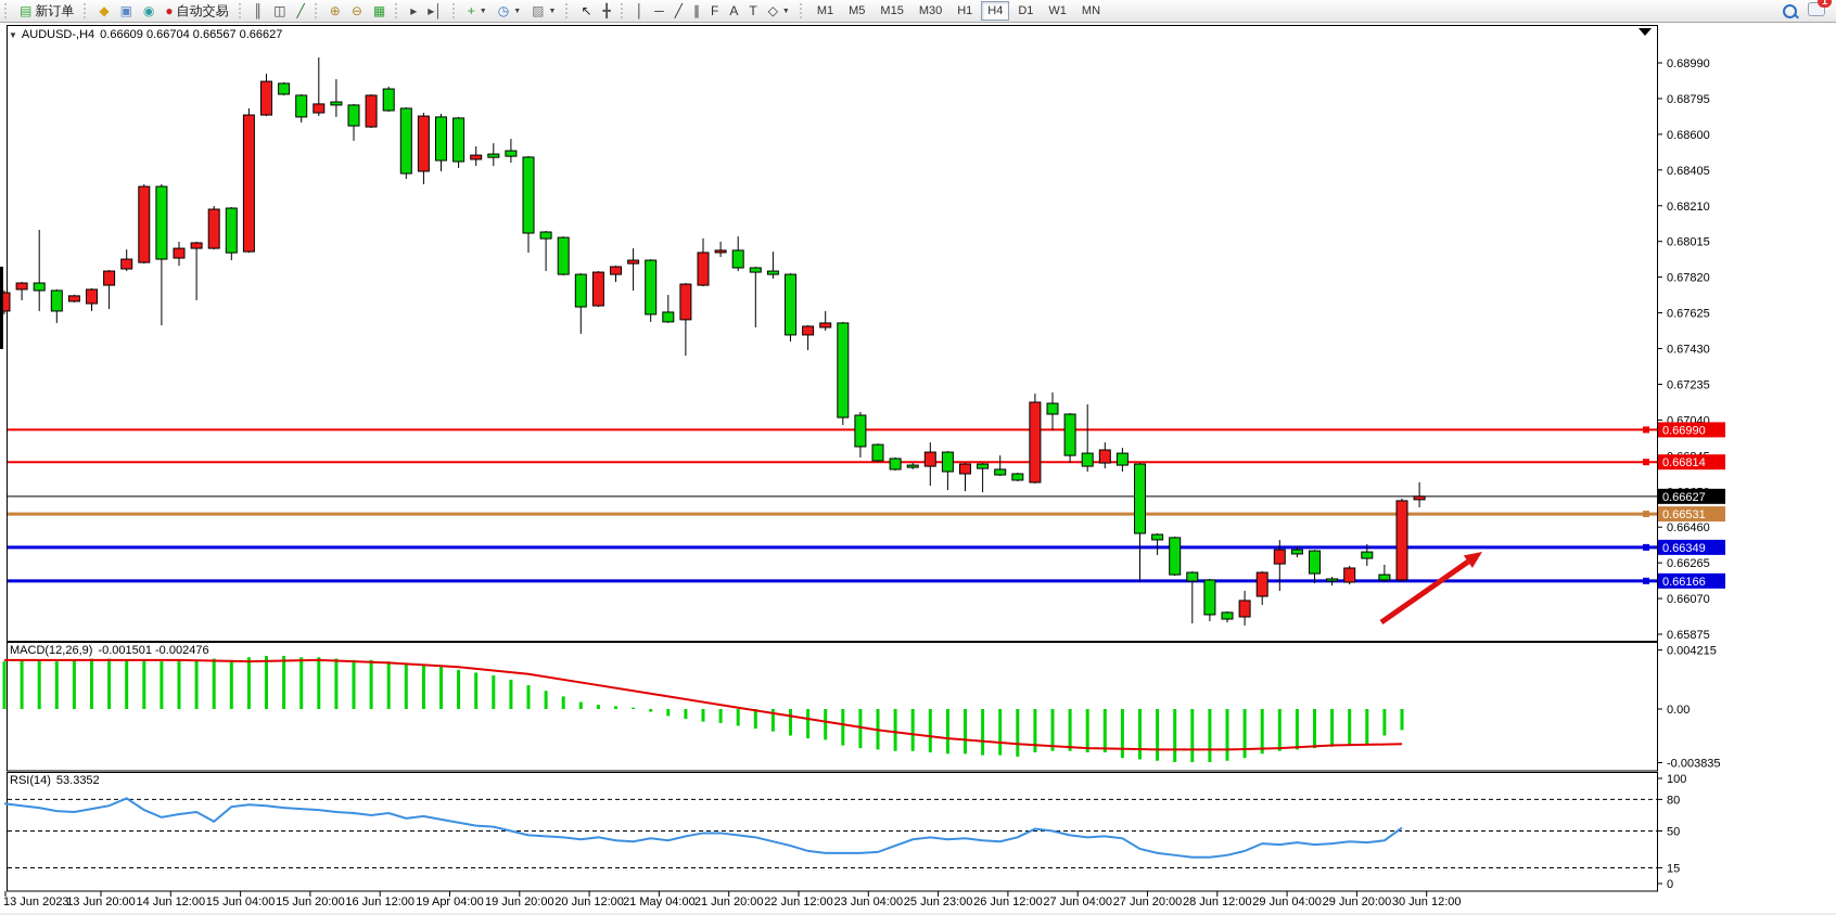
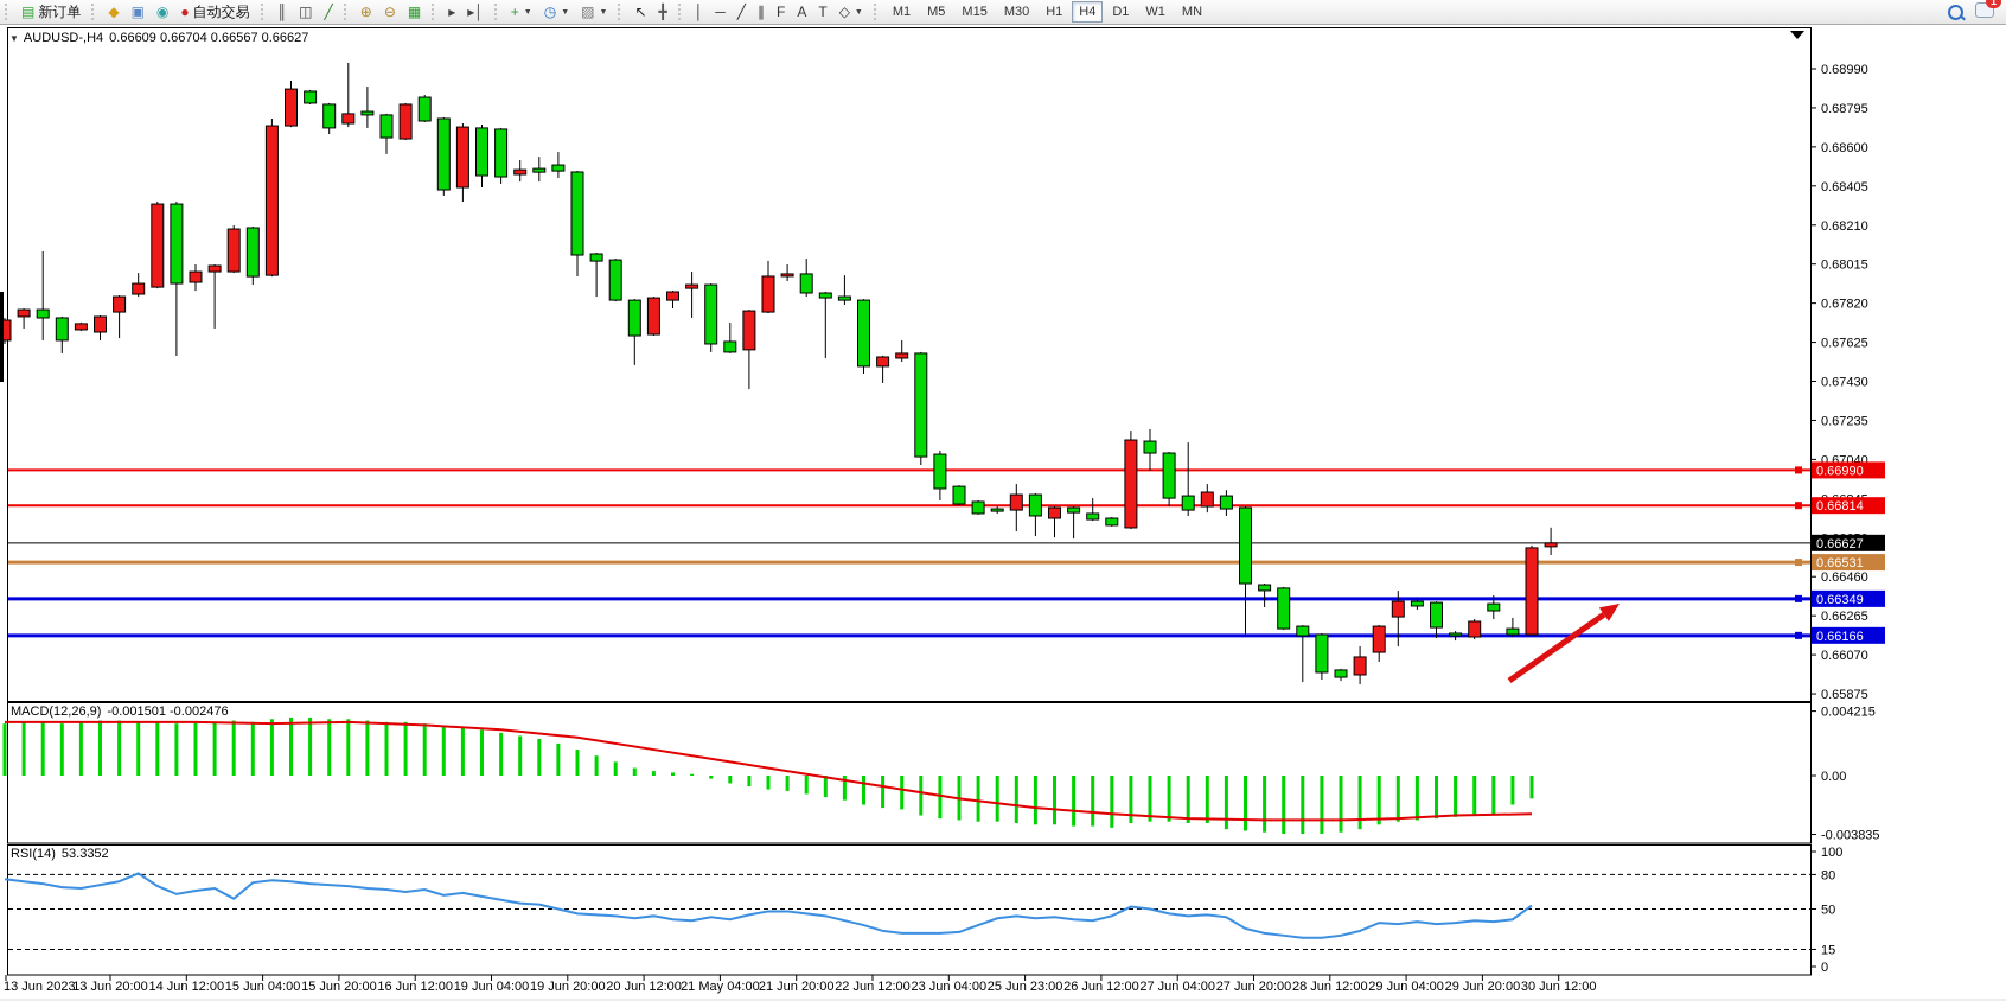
  ▤
  新订单
  ◆
  ▣
  ◉
  ●
  自动交易
  ║
  ◫
  ╱
  ⊕
  ⊖
  ▦
  ▸
  ▸│
  +
  ◷
  ▨
  ↖
  ╋
  │
  ─
  ╱
  ∥
  F
  A
  T
  ◇
  M1
  M5
  M15
  M30
  H1
  H4
  D1
  W1
  MN
  1
  0.68990
  0.68795
  0.68600
  0.68405
  0.68210
  0.68015
  0.67820
  0.67625
  0.67430
  0.67235
  0.67040
  0.66460
  0.66265
  0.66070
  0.65875
  0.004215
  0.00
  -0.003835
  100
  80
  50
  15
  0
  13 Jun 2023
  13 Jun 20:00
  14 Jun 12:00
  15 Jun 04:00
  15 Jun 20:00
  16 Jun 12:00
- 19 Apr 04:00
+ 19 Jun 04:00
  19 Jun 20:00
  20 Jun 12:00
  21 May 04:00
  21 Jun 20:00
  22 Jun 12:00
  23 Jun 04:00
  25 Jun 23:00
  26 Jun 12:00
  27 Jun 04:00
  27 Jun 20:00
  28 Jun 12:00
  29 Jun 04:00
  29 Jun 20:00
  30 Jun 12:00
  0.66990
  0.66814
  0.66627
  0.66531
  0.66349
  0.66166
  ▼ AUDUSD-,H4 0.66609 0.66704 0.66567 0.66627
  MACD(12,26,9) -0.001501 -0.002476
  RSI(14) 53.3352
